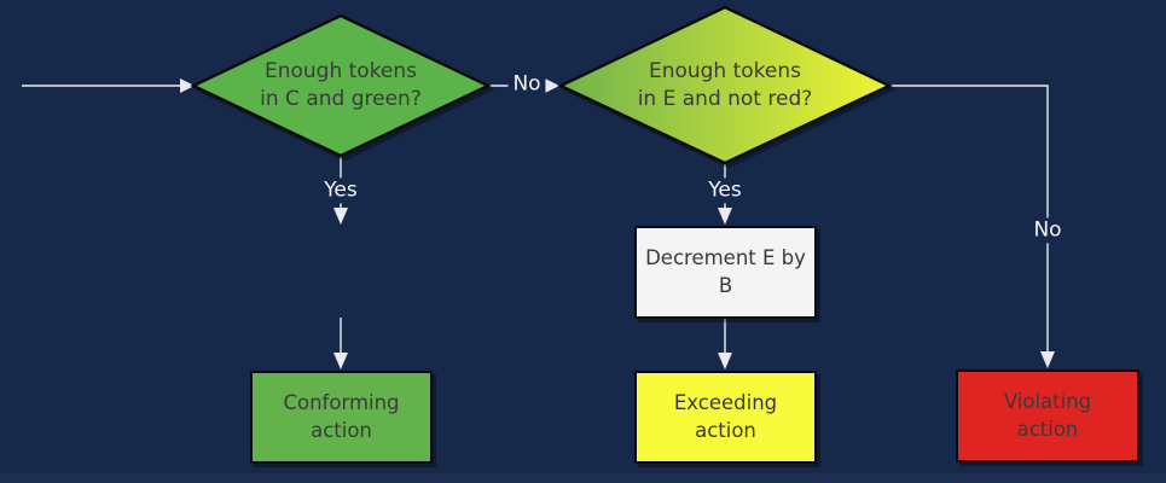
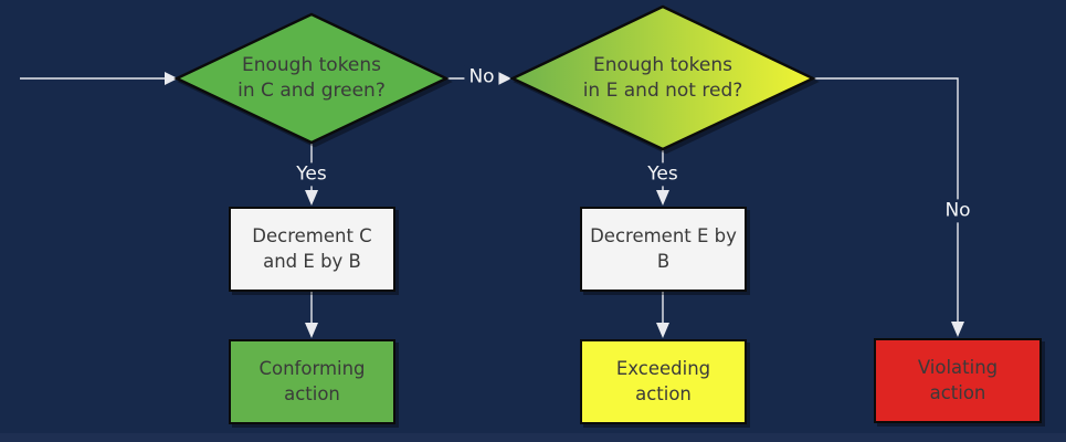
  Enough tokens
  in C and green?
  Enough tokens
  in E and not red?
+ Decrement C
+ and E by B
  Decrement E by B
  Conforming
  action
  Exceeding
  action
  Violating
  action
  No
  Yes
  Yes
  No
